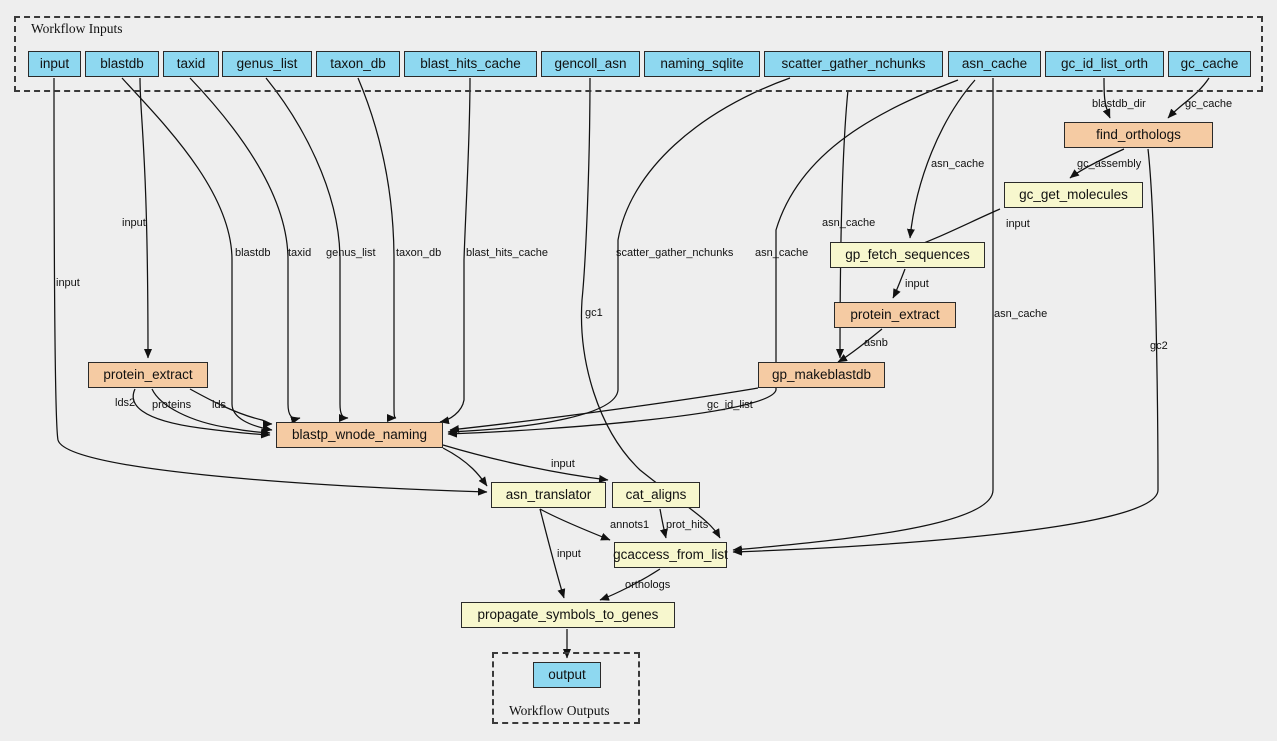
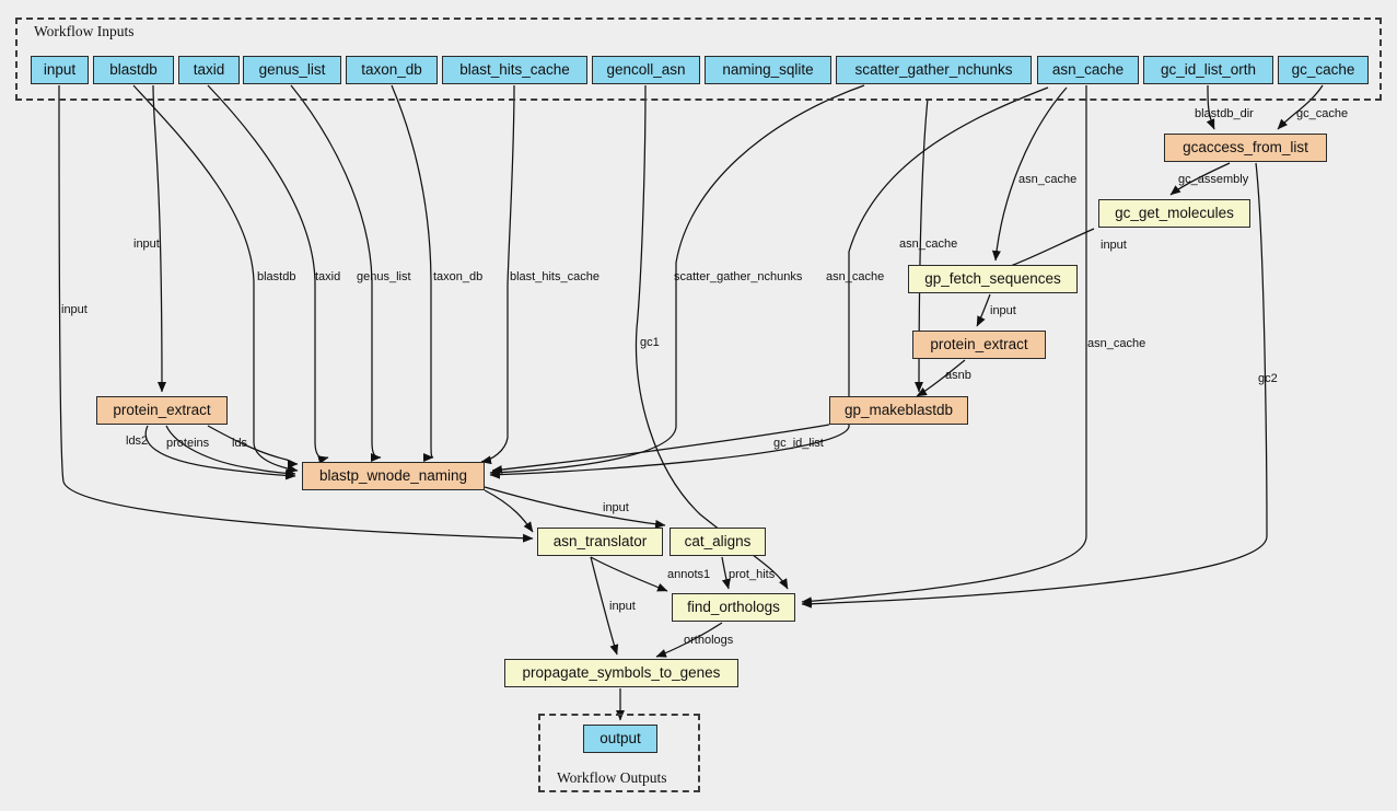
  Workflow Inputs
  Workflow Outputs
  input
  blastdb
  taxid
  genus_list
  taxon_db
  blast_hits_cache
  gencoll_asn
  naming_sqlite
  scatter_gather_nchunks
  asn_cache
  gc_id_list_orth
  gc_cache
- find_orthologs
+ gcaccess_from_list
  gc_get_molecules
  gp_fetch_sequences
  protein_extract
  gp_makeblastdb
  protein_extract
  blastp_wnode_naming
  asn_translator
  cat_aligns
- gcaccess_from_list
+ find_orthologs
  propagate_symbols_to_genes
  output
  input
  input
  blastdb
  taxid
  genus_list
  taxon_db
  blast_hits_cache
  gc1
  scatter_gather_nchunks
  asn_cache
  asn_cache
  asn_cache
  asn_cache
  blastdb_dir
  gc_cache
  gc_assembly
  input
  input
  asnb
  gc2
  lds2
  proteins
  ids
  gc_id_list
  input
  annots1
  prot_hits
  input
  orthologs
